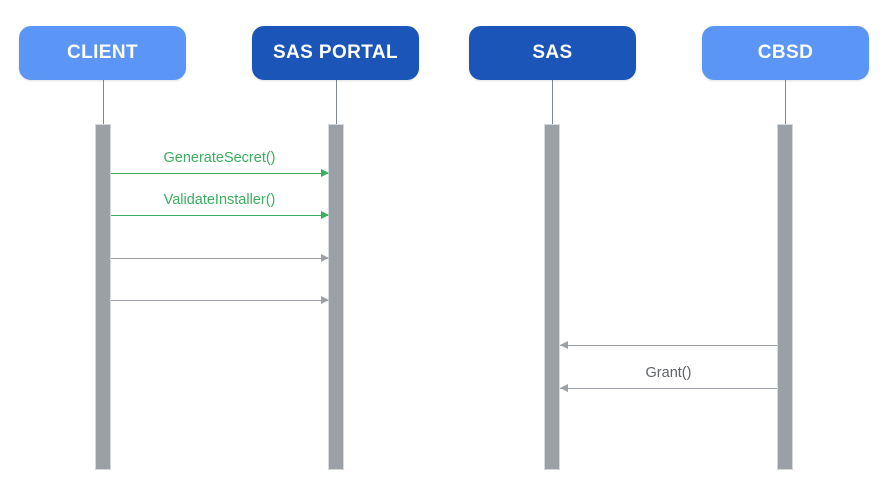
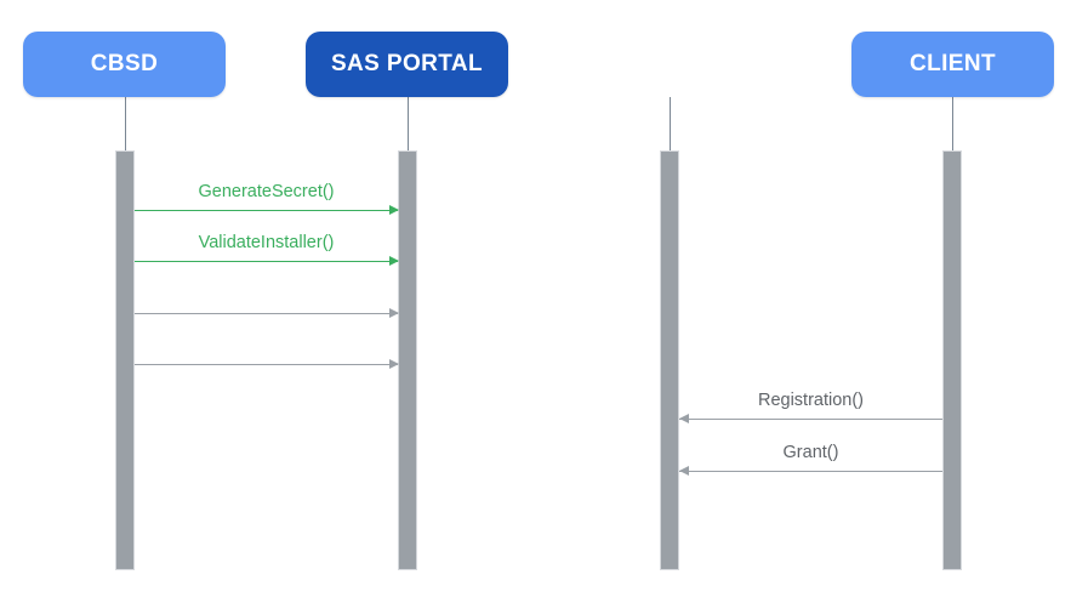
- CLIENT
+ CBSD
  SAS PORTAL
- SAS
- CBSD
+ CLIENT
  GenerateSecret()
  ValidateInstaller()
+ Registration()
  Grant()
